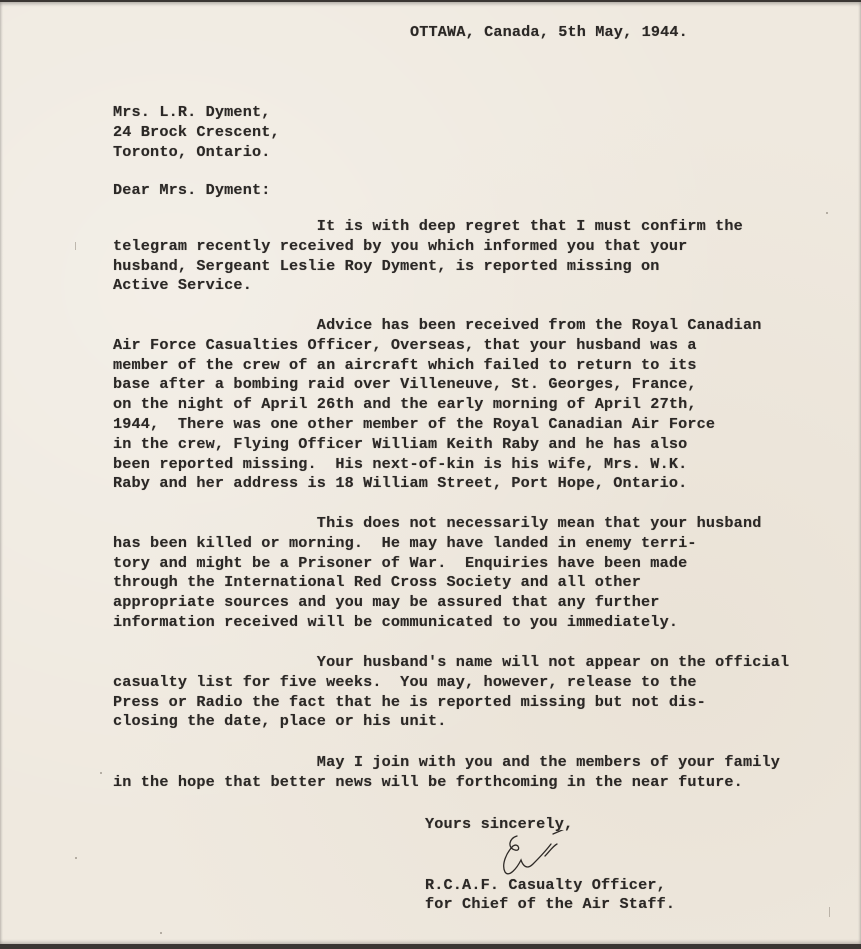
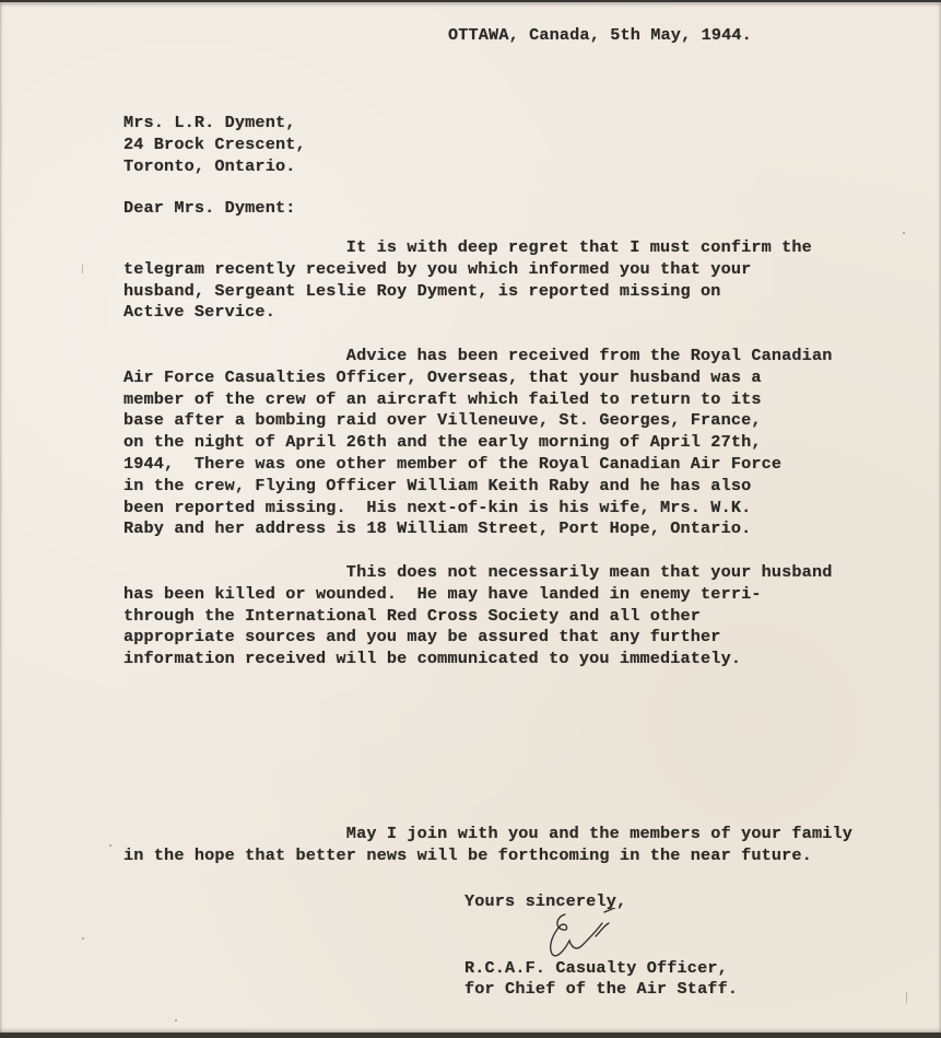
  OTTAWA, Canada, 5th May, 1944.
  Mrs. L.R. Dyment,
  24 Brock Crescent,
  Toronto, Ontario.
  Dear Mrs. Dyment:
  It is with deep regret that I must confirm the
  telegram recently received by you which informed you that your
  husband, Sergeant Leslie Roy Dyment, is reported missing on
  Active Service.
  Advice has been received from the Royal Canadian
  Air Force Casualties Officer, Overseas, that your husband was a
  member of the crew of an aircraft which failed to return to its
  base after a bombing raid over Villeneuve, St. Georges, France,
  on the night of April 26th and the early morning of April 27th,
  1944, There was one other member of the Royal Canadian Air Force
  in the crew, Flying Officer William Keith Raby and he has also
  been reported missing. His next-of-kin is his wife, Mrs. W.K.
  Raby and her address is 18 William Street, Port Hope, Ontario.
  This does not necessarily mean that your husband
- has been killed or morning. He may have landed in enemy terri-
+ has been killed or wounded. He may have landed in enemy terri-
- tory and might be a Prisoner of War. Enquiries have been made
  through the International Red Cross Society and all other
  appropriate sources and you may be assured that any further
  information received will be communicated to you immediately.
- Your husband's name will not appear on the official
- casualty list for five weeks. You may, however, release to the
- Press or Radio the fact that he is reported missing but not dis-
- closing the date, place or his unit.
  May I join with you and the members of your family
  in the hope that better news will be forthcoming in the near future.
  Yours sincerely,
  R.C.A.F. Casualty Officer,
  for Chief of the Air Staff.
